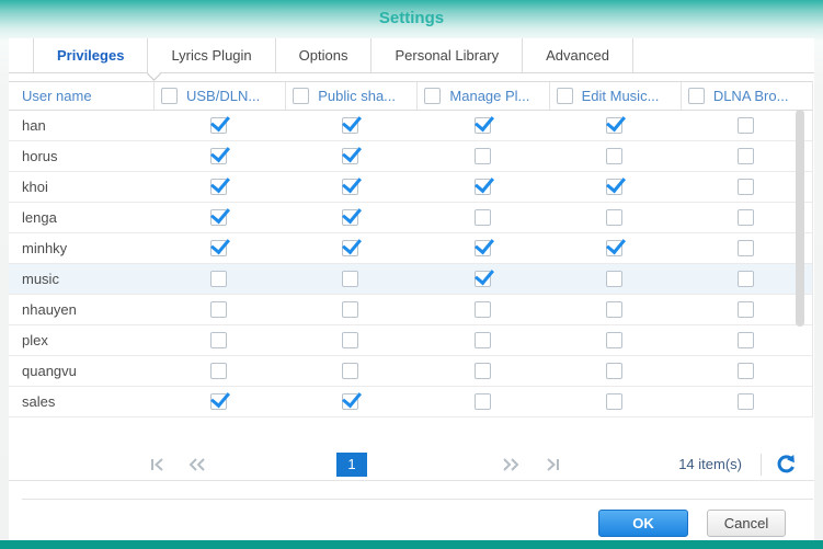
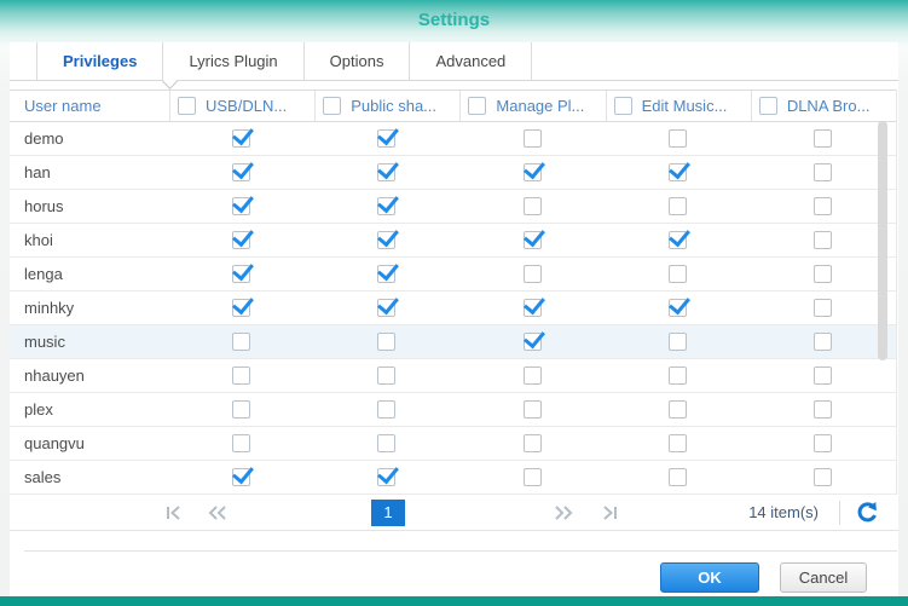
  Settings
  Privileges
  Lyrics Plugin
  Options
- Personal Library
  Advanced
  User name
  USB/DLN...
  Public sha...
  Manage Pl...
  Edit Music...
  DLNA Bro...
+ demo
  han
  horus
  khoi
  lenga
  minhky
  music
  nhauyen
  plex
  quangvu
  sales
  1
  14 item(s)
  OK
  Cancel
